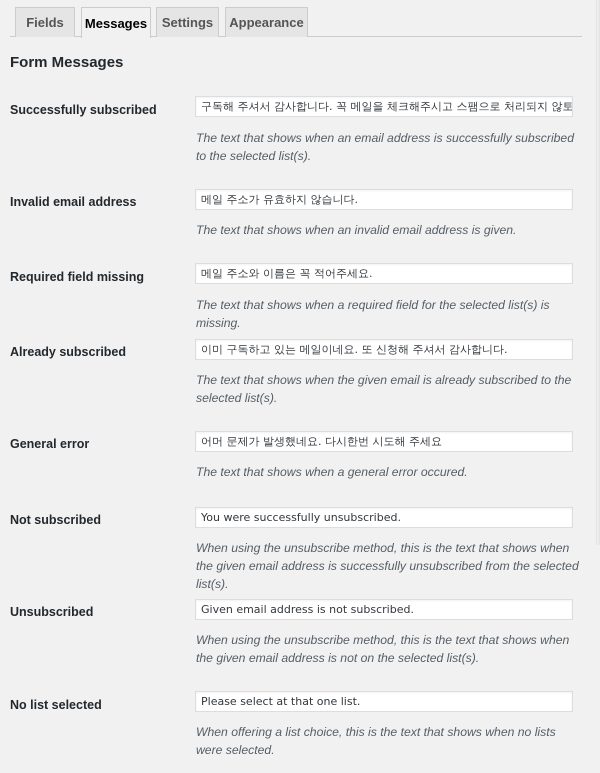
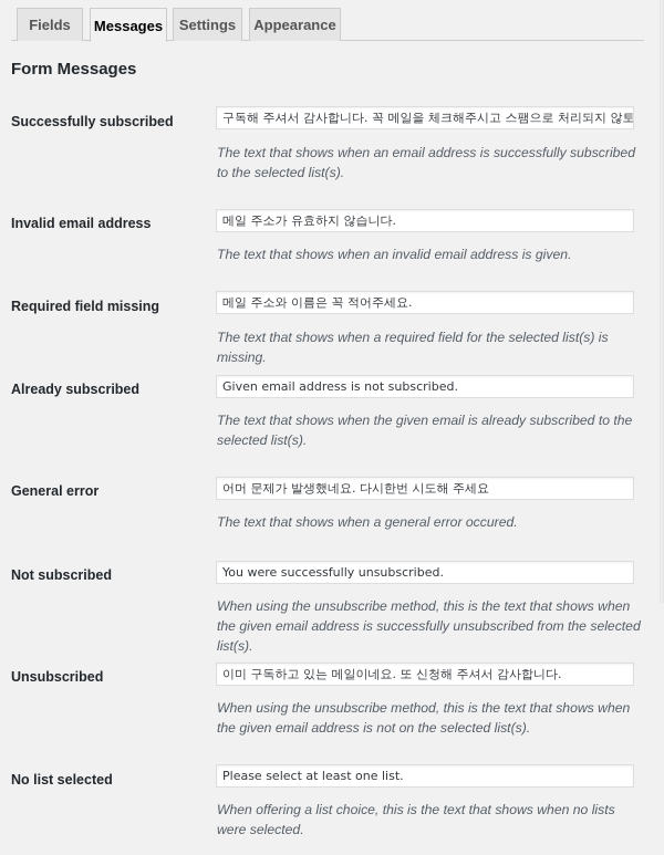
  Fields
  Messages
  Settings
  Appearance
  Form Messages
  Successfully subscribed
  구독해 주셔서 감사합니다. 꼭 메일을 체크해주시고 스팸으로 처리되지 않토
  The text that shows when an email address is successfully subscribed to the selected list(s).
  Invalid email address
  메일 주소가 유효하지 않습니다.
  The text that shows when an invalid email address is given.
  Required field missing
  메일 주소와 이름은 꼭 적어주세요.
  The text that shows when a required field for the selected list(s) is missing.
  Already subscribed
- 이미 구독하고 있는 메일이네요. 또 신청해 주셔서 감사합니다.
+ Given email address is not subscribed.
  The text that shows when the given email is already subscribed to the selected list(s).
  General error
  어머 문제가 발생했네요. 다시한번 시도해 주세요
  The text that shows when a general error occured.
  Not subscribed
  You were successfully unsubscribed.
  When using the unsubscribe method, this is the text that shows when the given email address is successfully unsubscribed from the selected list(s).
  Unsubscribed
- Given email address is not subscribed.
+ 이미 구독하고 있는 메일이네요. 또 신청해 주셔서 감사합니다.
  When using the unsubscribe method, this is the text that shows when the given email address is not on the selected list(s).
  No list selected
- Please select at that one list.
+ Please select at least one list.
  When offering a list choice, this is the text that shows when no lists were selected.
